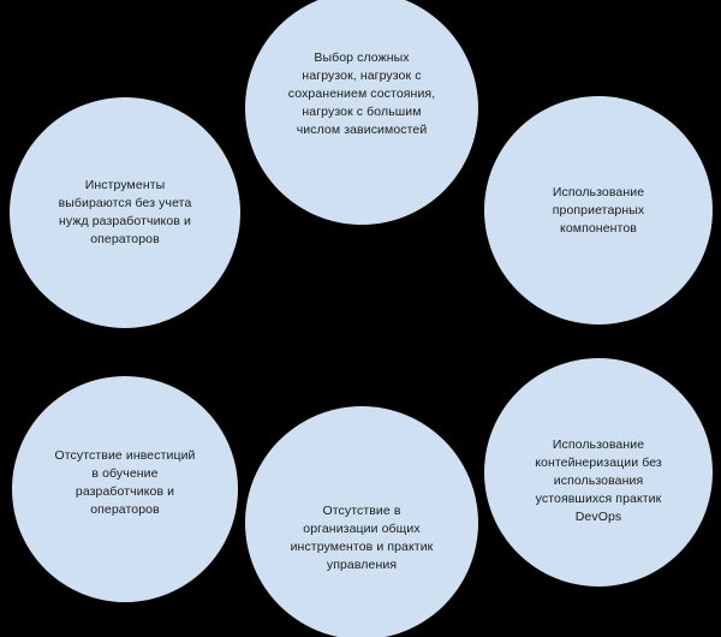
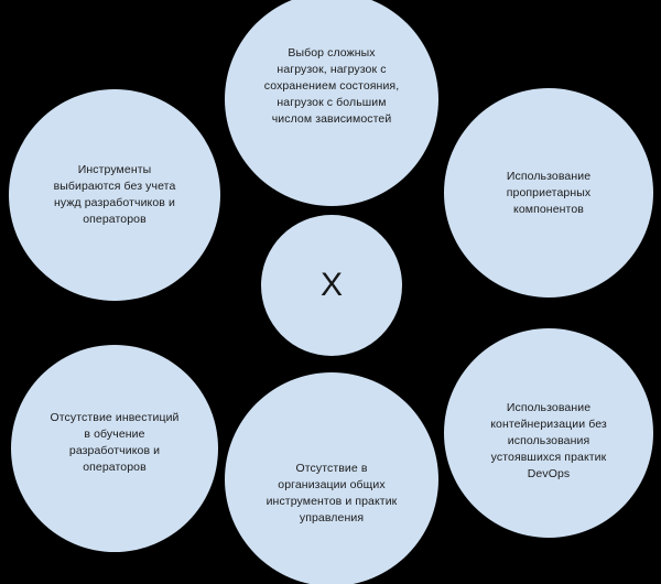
  Выбор сложных
  нагрузок, нагрузок с
  сохранением состояния,
  нагрузок с большим
  числом зависимостей
  Инструменты
  выбираются без учета
  нужд разработчиков и
  операторов
  Использование
  проприетарных
  компонентов
+ X
  Отсутствие инвестиций
  в обучение
  разработчиков и
  операторов
  Отсутствие в
  организации общих
  инструментов и практик
  управления
  Использование
  контейнеризации без
  использования
  устоявшихся практик
  DevOps
